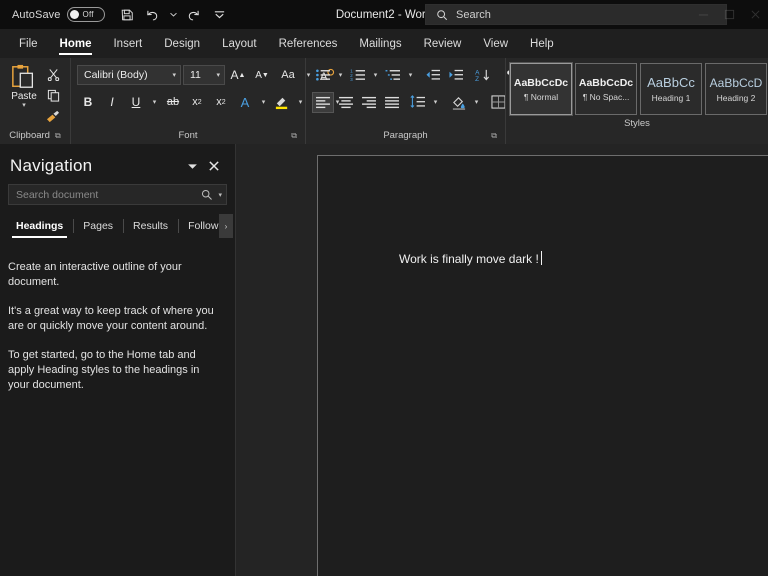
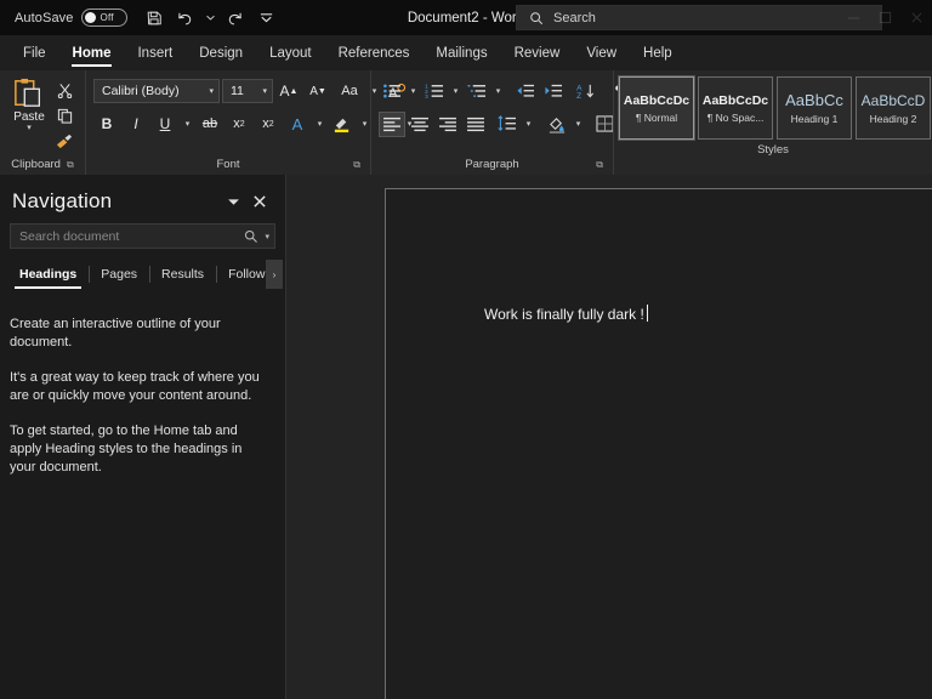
  AutoSave
  Off
  Document2 - Wor
  Search
  File
  Home
  Insert
  Design
  Layout
  References
  Mailings
  Review
  View
  Help
  Paste
  Clipboard
  ⧉
  Calibri (Body)
  11
  A
  A
  Aa
  A
  B
  I
  U
  ab
  x
  x
  A
  Font
  ⧉
  Paragraph
  ⧉
  AaBbCcDc
  ¶ Normal
  AaBbCcDc
  ¶ No Spac...
  AaBbCc
  Heading 1
  AaBbCcD
  Heading 2
  Styles
  Navigation
  Search document
  Headings
  Pages
  Results
  Follow
  ›
  Create an interactive outline of your document.
  It's a great way to keep track of where you are or quickly move your content around.
  To get started, go to the Home tab and apply Heading styles to the headings in your document.
- Work is finally move dark !
+ Work is finally fully dark !
